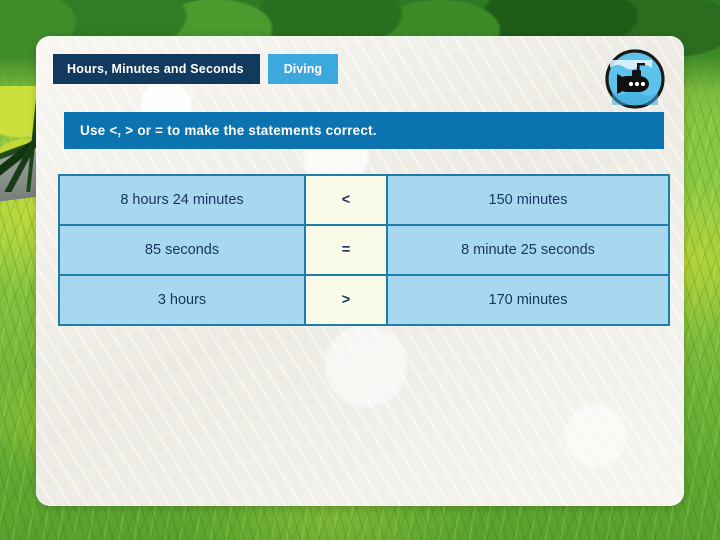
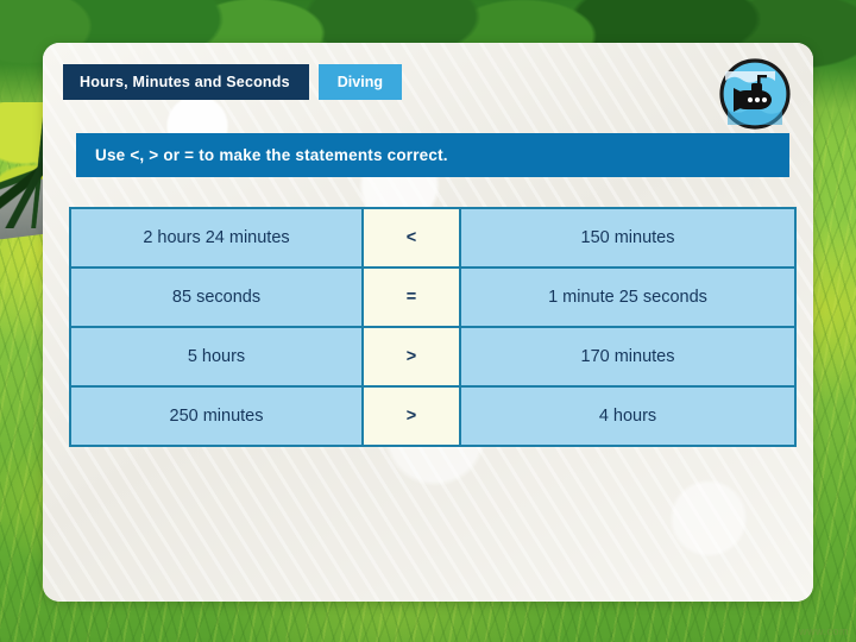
  Hours, Minutes and Seconds
  Diving
  Use <, > or = to make the statements correct.
- 8 hours 24 minutes	<	150 minutes
+ 2 hours 24 minutes	<	150 minutes
- 85 seconds	=	8 minute 25 seconds
+ 85 seconds	=	1 minute 25 seconds
- 3 hours	>	170 minutes
+ 5 hours	>	170 minutes
+ 250 minutes	>	4 hours
  www.com
